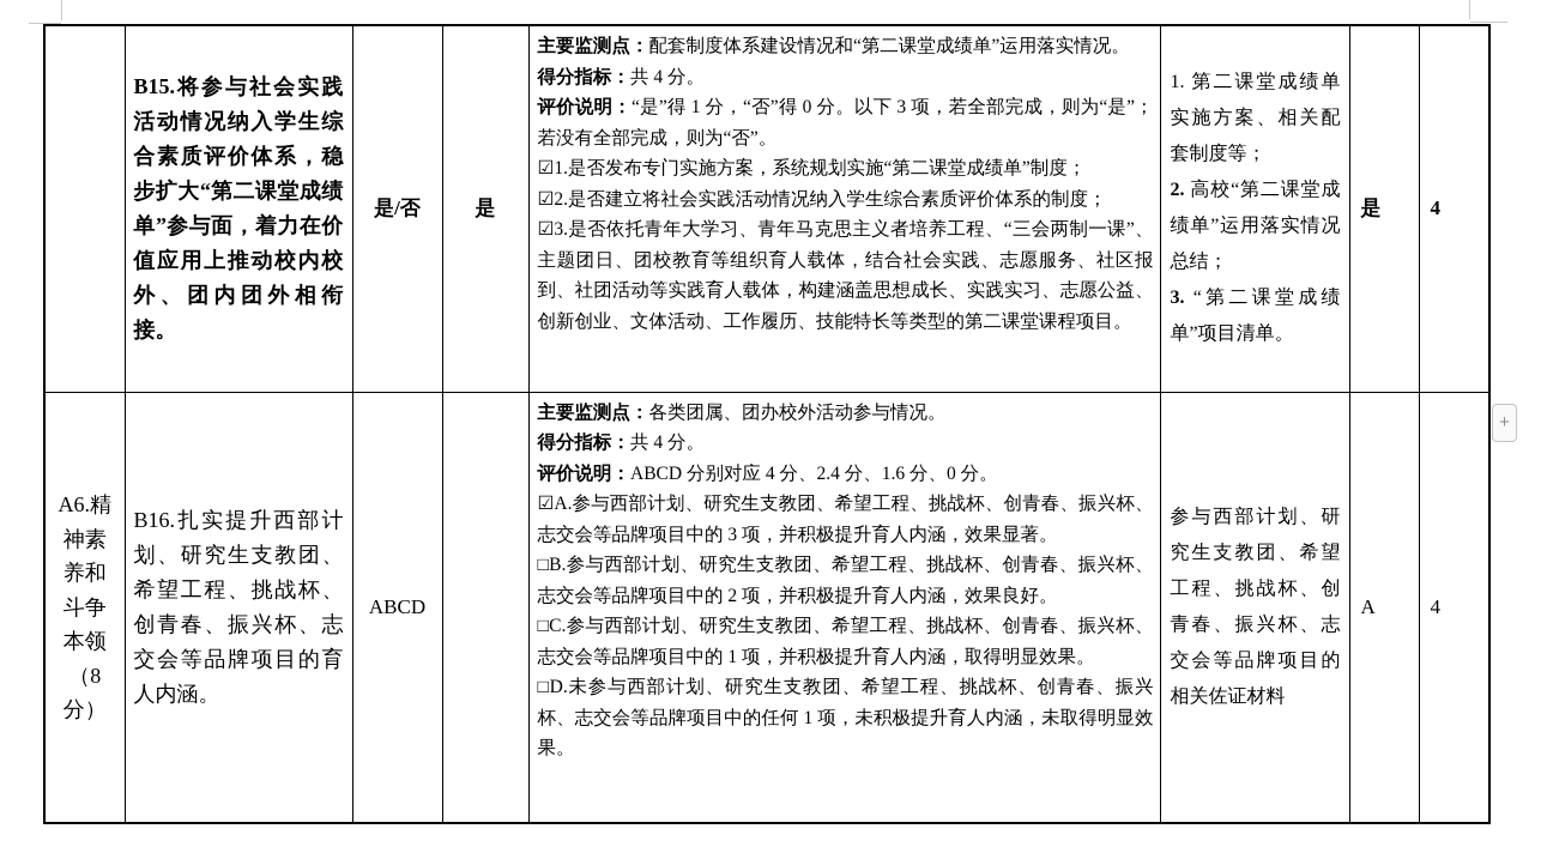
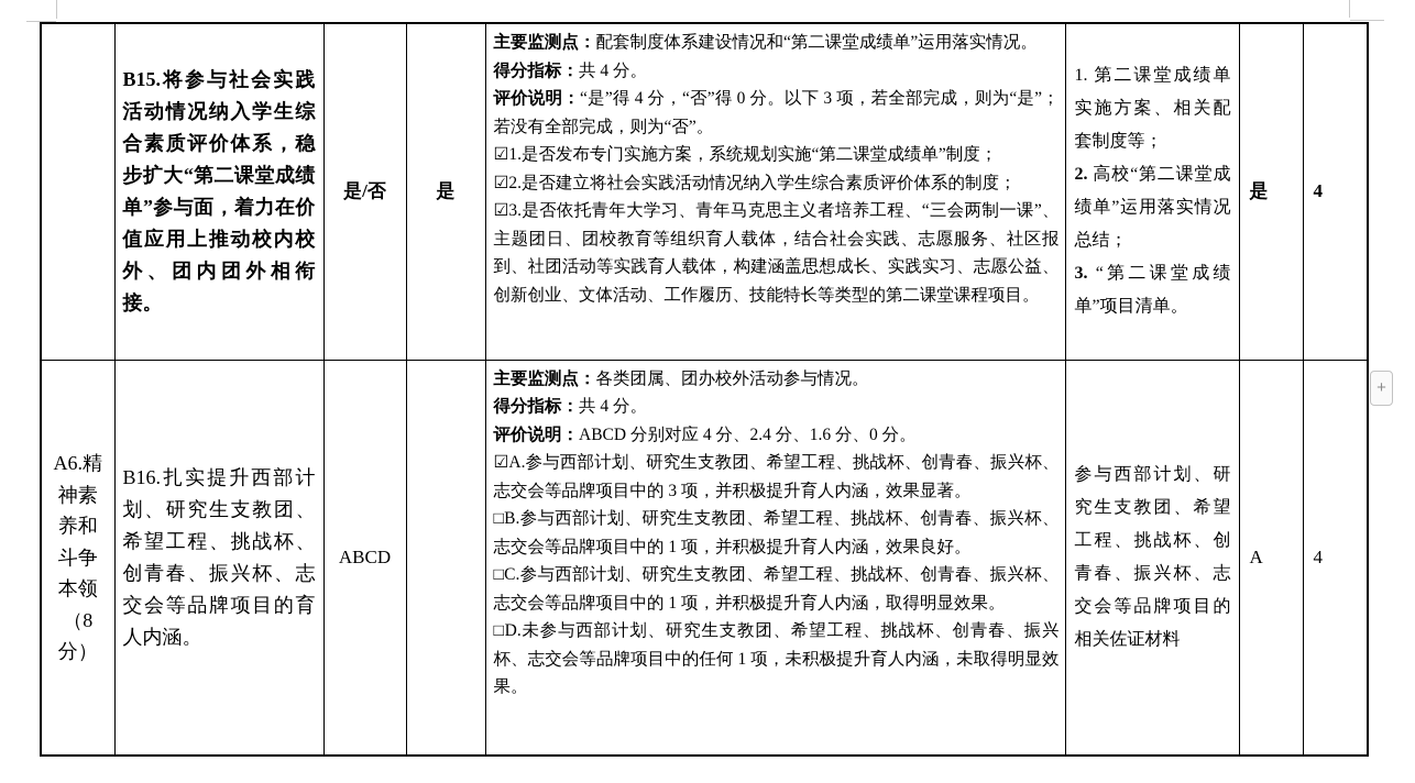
- 	B15.将参与社会实践活动情况纳入学生综合素质评价体系，稳步扩大“第二课堂成绩单”参与面，着力在价值应用上推动校内校外、团内团外相衔接。	是/否	是	主要监测点：配套制度体系建设情况和“第二课堂成绩单”运用落实情况。得分指标：共 4 分。评价说明：“是”得 1 分，“否”得 0 分。以下 3 项，若全部完成，则为“是”；若没有全部完成，则为“否”。☑1.是否发布专门实施方案，系统规划实施“第二课堂成绩单”制度；☑2.是否建立将社会实践活动情况纳入学生综合素质评价体系的制度；☑3.是否依托青年大学习、青年马克思主义者培养工程、“三会两制一课”、主题团日、团校教育等组织育人载体，结合社会实践、志愿服务、社区报到、社团活动等实践育人载体，构建涵盖思想成长、实践实习、志愿公益、创新创业、文体活动、工作履历、技能特长等类型的第二课堂课程项目。	1. 第二课堂成绩单实施方案、相关配套制度等；2. 高校“第二课堂成绩单”运用落实情况总结；3. “第二课堂成绩单”项目清单。	是	4
+ 	B15.将参与社会实践活动情况纳入学生综合素质评价体系，稳步扩大“第二课堂成绩单”参与面，着力在价值应用上推动校内校外、团内团外相衔接。	是/否	是	主要监测点：配套制度体系建设情况和“第二课堂成绩单”运用落实情况。得分指标：共 4 分。评价说明：“是”得 4 分，“否”得 0 分。以下 3 项，若全部完成，则为“是”；若没有全部完成，则为“否”。☑1.是否发布专门实施方案，系统规划实施“第二课堂成绩单”制度；☑2.是否建立将社会实践活动情况纳入学生综合素质评价体系的制度；☑3.是否依托青年大学习、青年马克思主义者培养工程、“三会两制一课”、主题团日、团校教育等组织育人载体，结合社会实践、志愿服务、社区报到、社团活动等实践育人载体，构建涵盖思想成长、实践实习、志愿公益、创新创业、文体活动、工作履历、技能特长等类型的第二课堂课程项目。	1. 第二课堂成绩单实施方案、相关配套制度等；2. 高校“第二课堂成绩单”运用落实情况总结；3. “第二课堂成绩单”项目清单。	是	4
- A6.精 神素 养和 斗争 本领 （8 分）	B16.扎实提升西部计划、研究生支教团、希望工程、挑战杯、创青春、振兴杯、志交会等品牌项目的育人内涵。	ABCD		主要监测点：各类团属、团办校外活动参与情况。得分指标：共 4 分。评价说明：ABCD 分别对应 4 分、2.4 分、1.6 分、0 分。☑A.参与西部计划、研究生支教团、希望工程、挑战杯、创青春、振兴杯、志交会等品牌项目中的 3 项，并积极提升育人内涵，效果显著。□B.参与西部计划、研究生支教团、希望工程、挑战杯、创青春、振兴杯、志交会等品牌项目中的 2 项，并积极提升育人内涵，效果良好。□C.参与西部计划、研究生支教团、希望工程、挑战杯、创青春、振兴杯、志交会等品牌项目中的 1 项，并积极提升育人内涵，取得明显效果。□D.未参与西部计划、研究生支教团、希望工程、挑战杯、创青春、振兴杯、志交会等品牌项目中的任何 1 项，未积极提升育人内涵，未取得明显效果。	参与西部计划、研究生支教团、希望工程、挑战杯、创青春、振兴杯、志交会等品牌项目的相关佐证材料	A	4
+ A6.精 神素 养和 斗争 本领 （8 分）	B16.扎实提升西部计划、研究生支教团、希望工程、挑战杯、创青春、振兴杯、志交会等品牌项目的育人内涵。	ABCD		主要监测点：各类团属、团办校外活动参与情况。得分指标：共 4 分。评价说明：ABCD 分别对应 4 分、2.4 分、1.6 分、0 分。☑A.参与西部计划、研究生支教团、希望工程、挑战杯、创青春、振兴杯、志交会等品牌项目中的 3 项，并积极提升育人内涵，效果显著。□B.参与西部计划、研究生支教团、希望工程、挑战杯、创青春、振兴杯、志交会等品牌项目中的 1 项，并积极提升育人内涵，效果良好。□C.参与西部计划、研究生支教团、希望工程、挑战杯、创青春、振兴杯、志交会等品牌项目中的 1 项，并积极提升育人内涵，取得明显效果。□D.未参与西部计划、研究生支教团、希望工程、挑战杯、创青春、振兴杯、志交会等品牌项目中的任何 1 项，未积极提升育人内涵，未取得明显效果。	参与西部计划、研究生支教团、希望工程、挑战杯、创青春、振兴杯、志交会等品牌项目的相关佐证材料	A	4
  +
